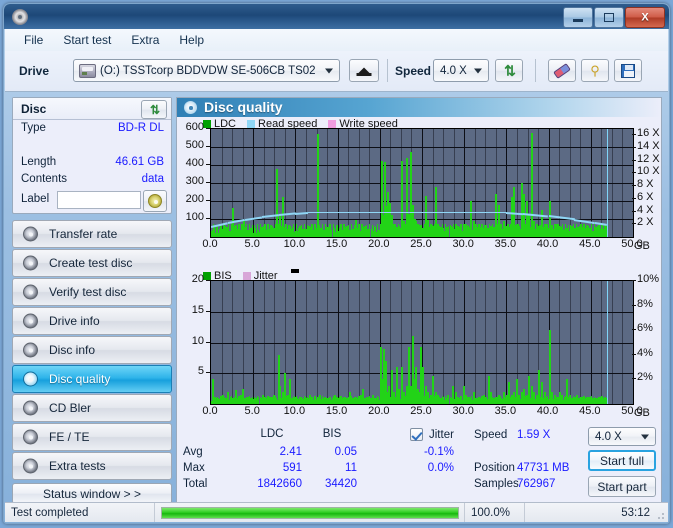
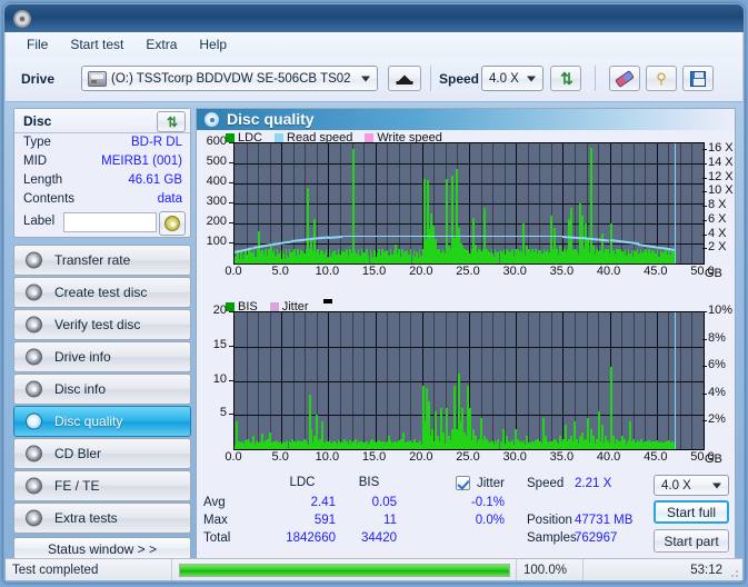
- X
  File
  Start test
  Extra
  Help
  Drive
  (O:) TSSTcorp BDDVDW SE-506CB TS02
  Speed
  4.0 X
  ⇅
  ⚲
  Disc
  ⇅
  Type
  BD-R DL
+ MID
+ MEIRB1 (001)
  Length
  46.61 GB
  Contents
  data
  Label
  Transfer rate
  Create test disc
  Verify test disc
  Drive info
  Disc info
  Disc quality
  CD Bler
  FE / TE
  Extra tests
  Status window > >
  Disc quality
  LDC
  Read speed
  Write speed
  100
  200
  300
  400
  500
  600
  2 X
  4 X
  6 X
  8 X
  10 X
  12 X
  14 X
  16 X
  0.0
  5.0
  10.0
  15.0
  20.0
  25.0
  30.0
  35.0
  40.0
  45.0
  50.0
  GB
  BIS
  Jitter
  5
  10
  15
  20
  2%
  4%
  6%
  8%
  10%
  0.0
  5.0
  10.0
  15.0
  20.0
  25.0
  30.0
  35.0
  40.0
  45.0
  50.0
  GB
  LDC
  BIS
  Avg
  2.41
  0.05
  -0.1%
  Max
  591
  11
  0.0%
  Total
  1842660
  34420
  Jitter
  Speed
- 1.59 X
+ 2.21 X
  Position
  47731 MB
  Samples
  762967
  4.0 X
  Start full
  Start part
  Test completed
  100.0%
  53:12
